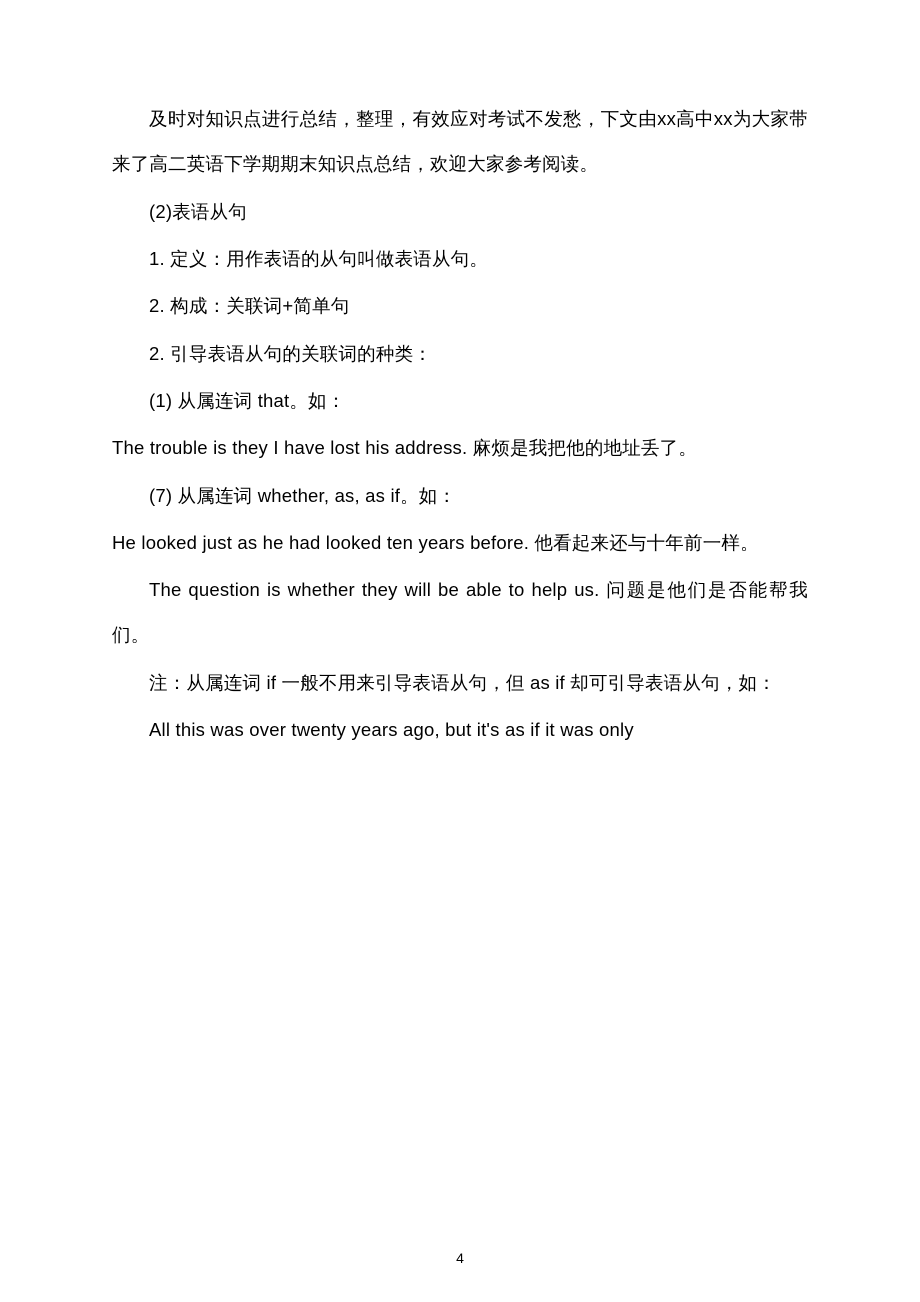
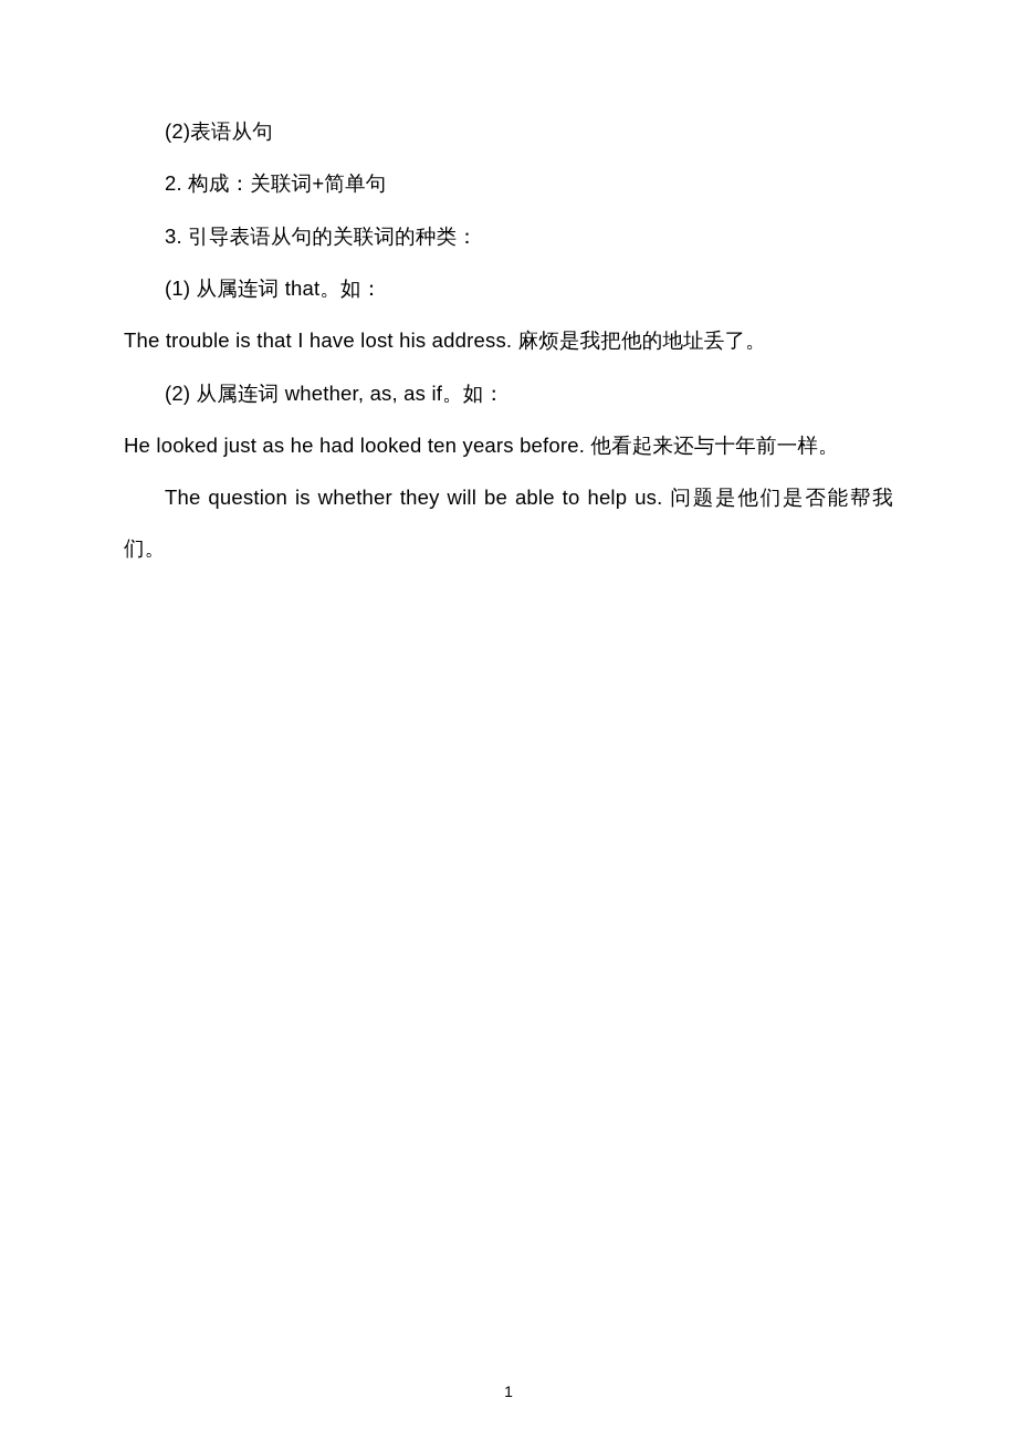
- 及时对知识点进行总结，整理，有效应对考试不发愁，下文由xx高中xx为大家带来了高二英语下学期期末知识点总结，欢迎大家参考阅读。
  (2)表语从句
- 1. 定义：用作表语的从句叫做表语从句。
  2. 构成：关联词+简单句
- 2. 引导表语从句的关联词的种类：
+ 3. 引导表语从句的关联词的种类：
  (1) 从属连词 that。如：
- The trouble is they I have lost his address. 麻烦是我把他的地址丢了。
+ The trouble is that I have lost his address. 麻烦是我把他的地址丢了。
- (7) 从属连词 whether, as, as if。如：
+ (2) 从属连词 whether, as, as if。如：
  He looked just as he had looked ten years before. 他看起来还与十年前一样。
  The question is whether they will be able to help us. 问题是他们是否能帮我们。
- 注：从属连词 if 一般不用来引导表语从句，但 as if 却可引导表语从句，如：
- All this was over twenty years ago, but it's as if it was only
- 4
+ 1
